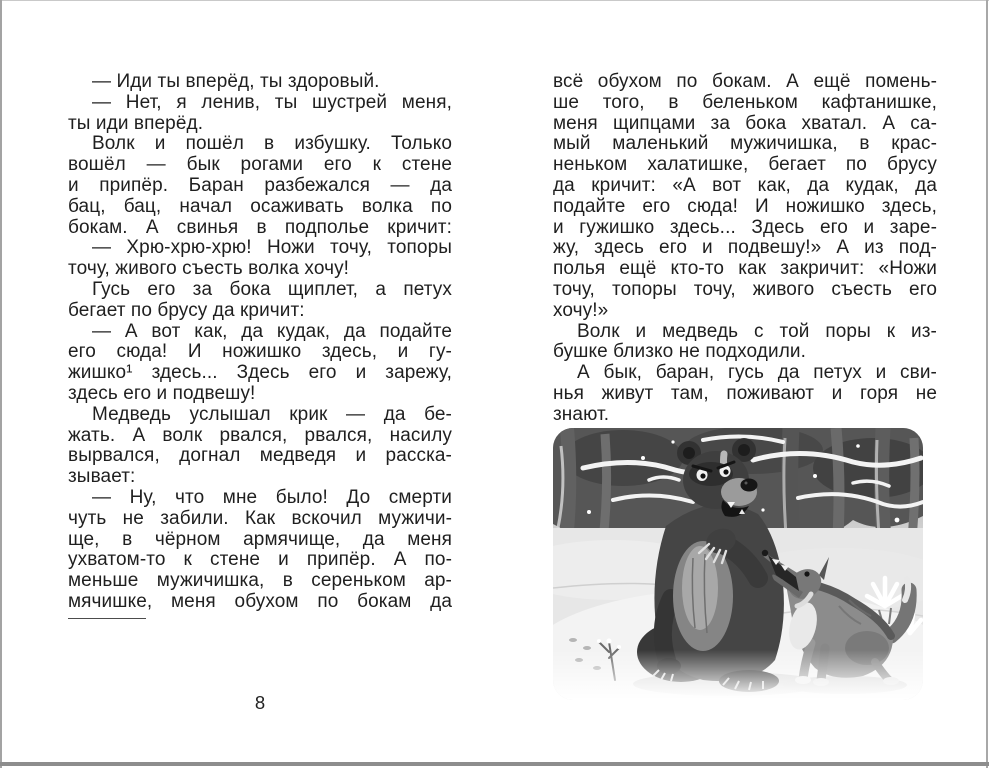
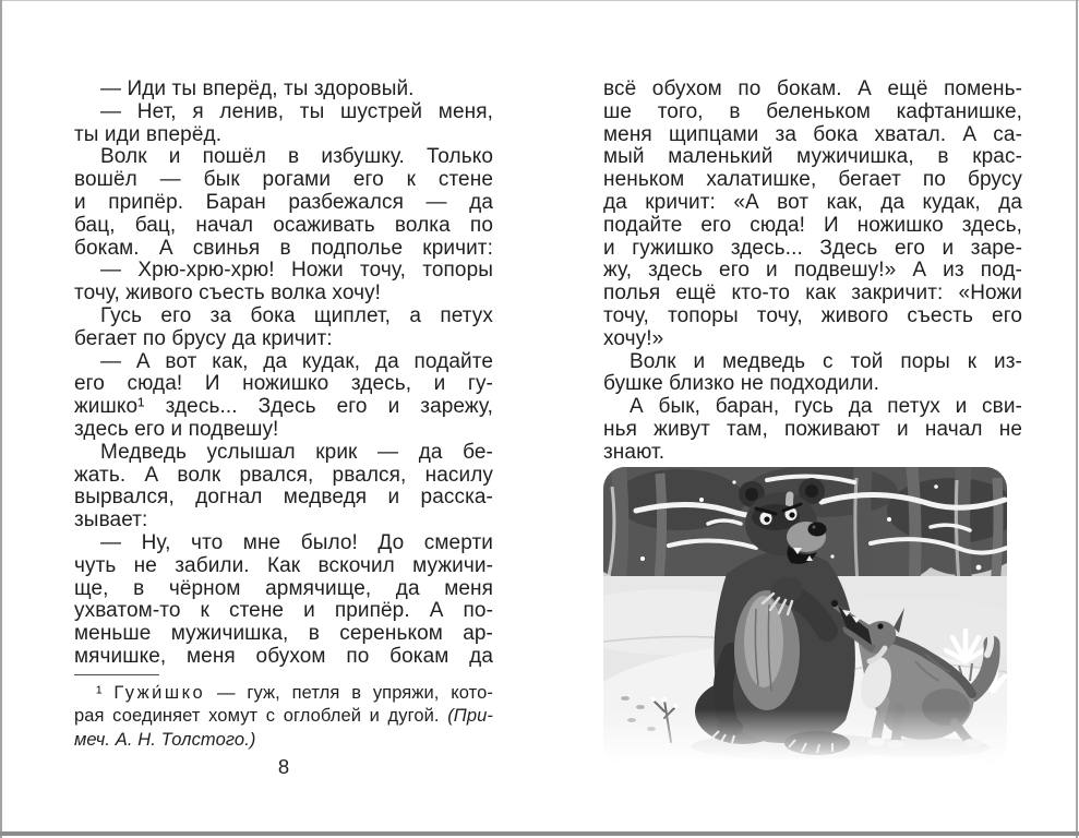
  — Иди ты вперёд, ты здоровый.
  — Нет, я ленив, ты шустрей меня,
  ты иди вперёд.
  Волк и пошёл в избушку. Только
  вошёл — бык рогами его к стене
  и припёр. Баран разбежался — да
  бац, бац, начал осаживать волка по
  бокам. А свинья в подполье кричит:
  — Хрю-хрю-хрю! Ножи точу, топоры
  точу, живого съесть волка хочу!
  Гусь его за бока щиплет, а петух
  бегает по брусу да кричит:
  — А вот как, да кудак, да подайте
  его сюда! И ножишко здесь, и гу-
  жишко¹ здесь... Здесь его и зарежу,
  здесь его и подвешу!
  Медведь услышал крик — да бе-
  жать. А волк рвался, рвался, насилу
  вырвался, догнал медведя и расска-
  зывает:
  — Ну, что мне было! До смерти
  чуть не забили. Как вскочил мужичи-
  ще, в чёрном армячище, да меня
  ухватом-то к стене и припёр. А по-
  меньше мужичишка, в сереньком ар-
  мячишке, меня обухом по бокам да
+ ¹ Гужи́шко — гуж, петля в упряжи, кото-
+ рая соединяет хомут с оглоблей и дугой. (При-
+ меч. А. Н. Толстого.)
  всё обухом по бокам. А ещё помень-
  ше того, в беленьком кафтанишке,
  меня щипцами за бока хватал. А са-
  мый маленький мужичишка, в крас-
  неньком халатишке, бегает по брусу
  да кричит: «А вот как, да кудак, да
  подайте его сюда! И ножишко здесь,
  и гужишко здесь... Здесь его и заре-
  жу, здесь его и подвешу!» А из под-
  полья ещё кто-то как закричит: «Ножи
  точу, топоры точу, живого съесть его
  хочу!»
  Волк и медведь с той поры к из-
  бушке близко не подходили.
  А бык, баран, гусь да петух и сви-
- нья живут там, поживают и горя не
+ нья живут там, поживают и начал не
  знают.
  8
